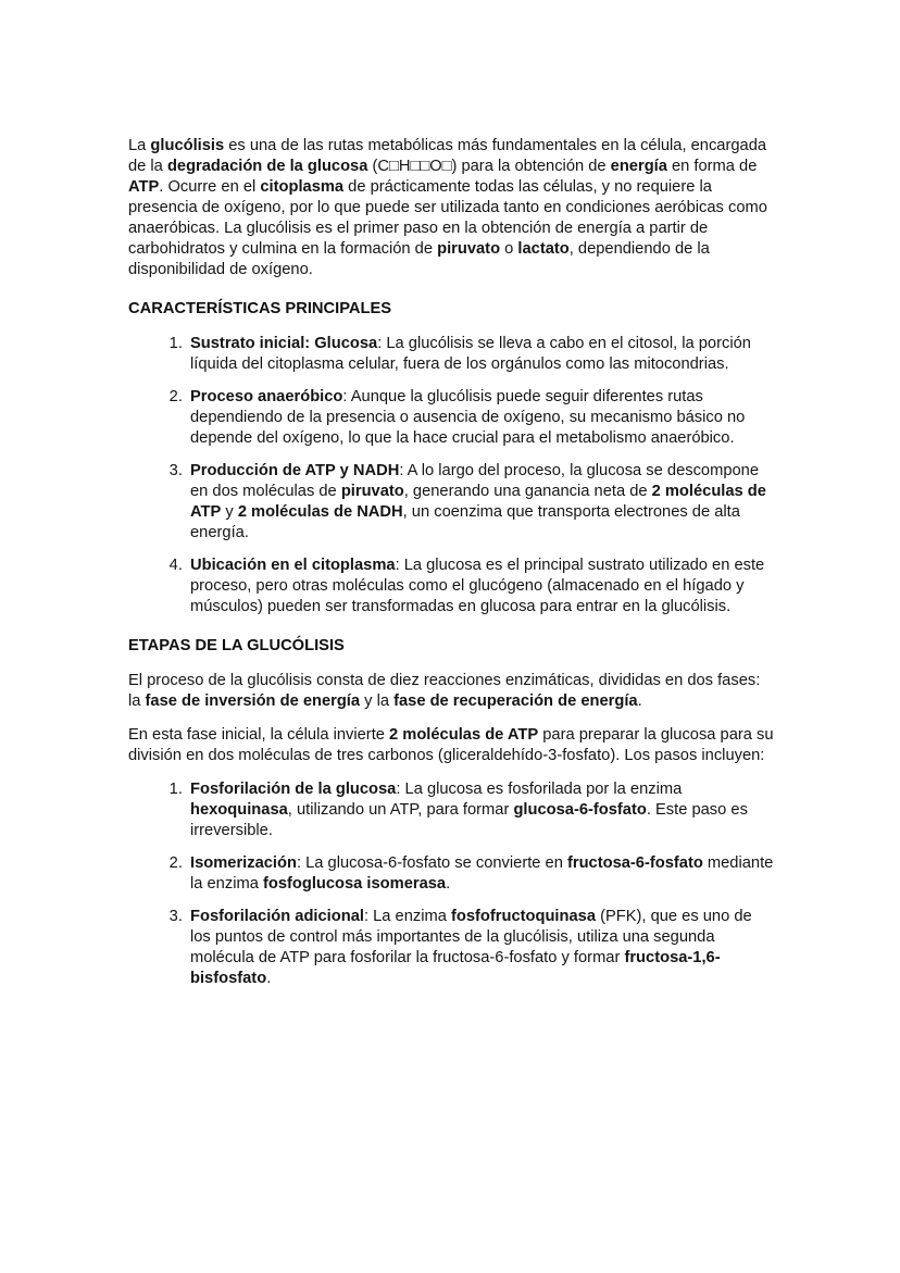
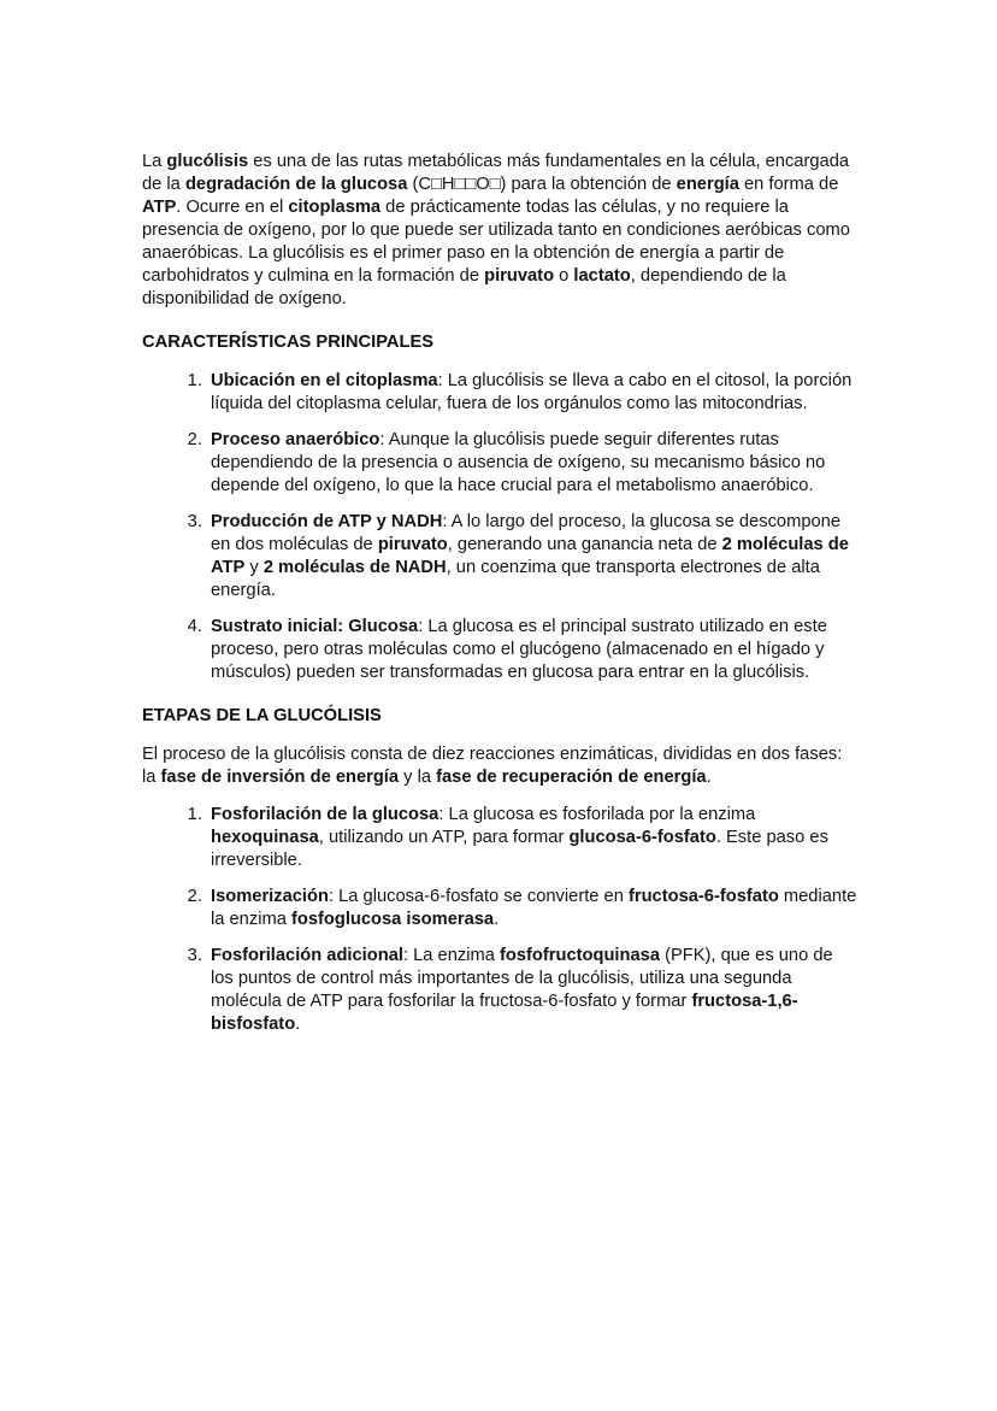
  La glucólisis es una de las rutas metabólicas más fundamentales en la célula, encargada de la degradación de la glucosa (C□H□□O□) para la obtención de energía en forma de ATP. Ocurre en el citoplasma de prácticamente todas las células, y no requiere la presencia de oxígeno, por lo que puede ser utilizada tanto en condiciones aeróbicas como anaeróbicas. La glucólisis es el primer paso en la obtención de energía a partir de carbohidratos y culmina en la formación de piruvato o lactato, dependiendo de la disponibilidad de oxígeno.
  CARACTERÍSTICAS PRINCIPALES
- Sustrato inicial: Glucosa: La glucólisis se lleva a cabo en el citosol, la porción líquida del citoplasma celular, fuera de los orgánulos como las mitocondrias.
+ Ubicación en el citoplasma: La glucólisis se lleva a cabo en el citosol, la porción líquida del citoplasma celular, fuera de los orgánulos como las mitocondrias.
  Proceso anaeróbico: Aunque la glucólisis puede seguir diferentes rutas dependiendo de la presencia o ausencia de oxígeno, su mecanismo básico no depende del oxígeno, lo que la hace crucial para el metabolismo anaeróbico.
  Producción de ATP y NADH: A lo largo del proceso, la glucosa se descompone en dos moléculas de piruvato, generando una ganancia neta de 2 moléculas de ATP y 2 moléculas de NADH, un coenzima que transporta electrones de alta energía.
- Ubicación en el citoplasma: La glucosa es el principal sustrato utilizado en este proceso, pero otras moléculas como el glucógeno (almacenado en el hígado y músculos) pueden ser transformadas en glucosa para entrar en la glucólisis.
+ Sustrato inicial: Glucosa: La glucosa es el principal sustrato utilizado en este proceso, pero otras moléculas como el glucógeno (almacenado en el hígado y músculos) pueden ser transformadas en glucosa para entrar en la glucólisis.
  ETAPAS DE LA GLUCÓLISIS
  El proceso de la glucólisis consta de diez reacciones enzimáticas, divididas en dos fases: la fase de inversión de energía y la fase de recuperación de energía.
- En esta fase inicial, la célula invierte 2 moléculas de ATP para preparar la glucosa para su división en dos moléculas de tres carbonos (gliceraldehído-3-fosfato). Los pasos incluyen:
  Fosforilación de la glucosa: La glucosa es fosforilada por la enzima hexoquinasa, utilizando un ATP, para formar glucosa-6-fosfato. Este paso es irreversible.
  Isomerización: La glucosa-6-fosfato se convierte en fructosa-6-fosfato mediante la enzima fosfoglucosa isomerasa.
  Fosforilación adicional: La enzima fosfofructoquinasa (PFK), que es uno de los puntos de control más importantes de la glucólisis, utiliza una segunda molécula de ATP para fosforilar la fructosa-6-fosfato y formar fructosa-1,6-bisfosfato.
